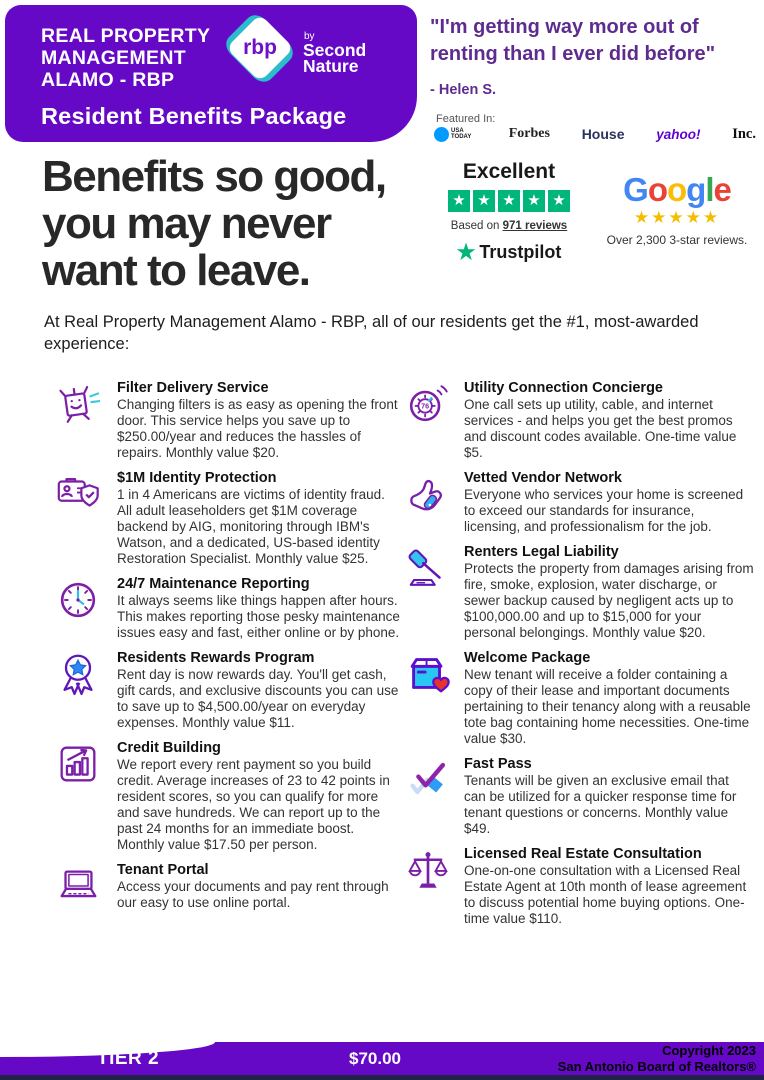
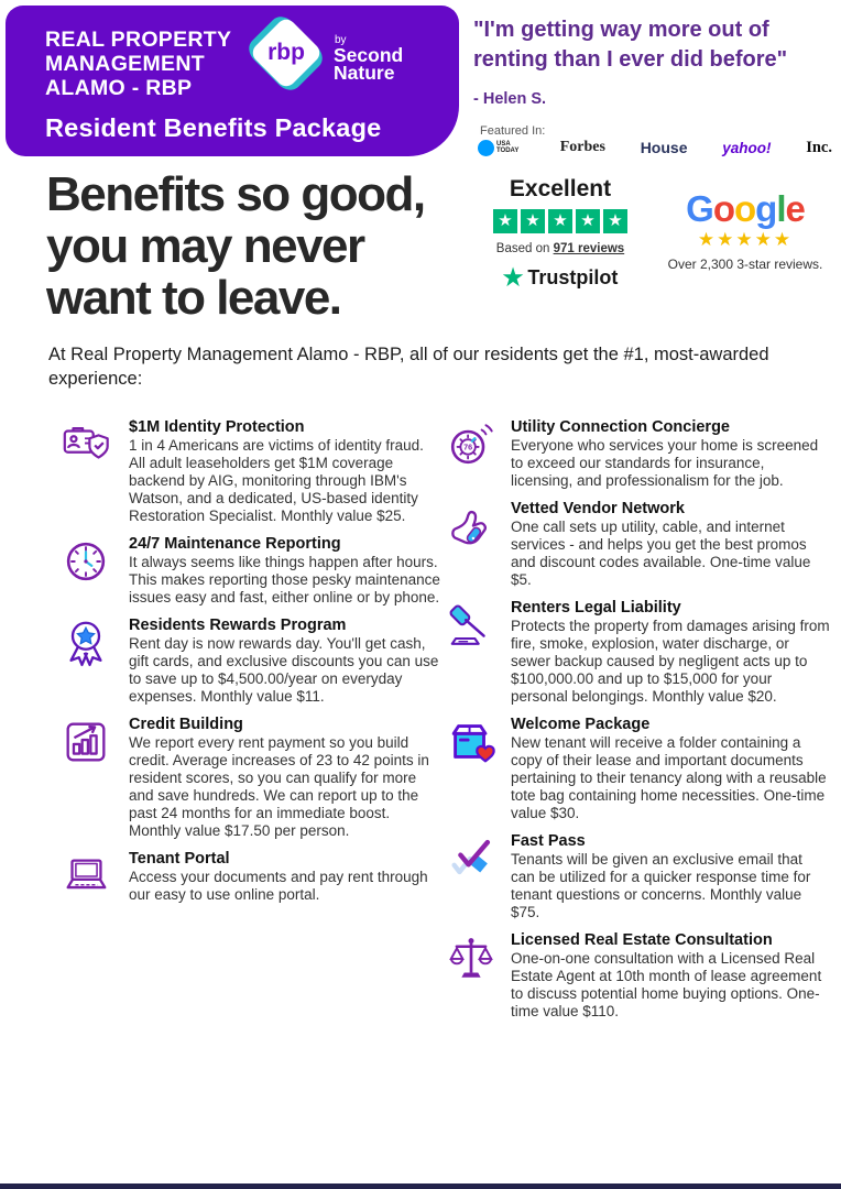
  REAL PROPERTY
  MANAGEMENT
  ALAMO - RBP
  rbp
  by
  Second
  Nature
  Resident Benefits Package
  "I'm getting way more out of renting than I ever did before"
  - Helen S.
  Featured In:
  Forbes
  House
  yahoo!
  Inc.
  Excellent
  ★
  ★
  ★
  ★
  ★
  Based on 971 reviews
  ★
  Trustpilot
  Google
  ★★★★★
  Over 2,300 3-star reviews.
  Benefits so good,
  you may never
  want to leave.
  At Real Property Management Alamo - RBP, all of our residents get the #1, most-awarded experience:
- Filter Delivery Service
- Changing filters is as easy as opening the front door. This service helps you save up to $250.00/year and reduces the hassles of repairs. Monthly value $20.
  $1M Identity Protection
  1 in 4 Americans are victims of identity fraud. All adult leaseholders get $1M coverage backend by AIG, monitoring through IBM's Watson, and a dedicated, US-based identity Restoration Specialist. Monthly value $25.
  24/7 Maintenance Reporting
  It always seems like things happen after hours. This makes reporting those pesky maintenance issues easy and fast, either online or by phone.
  Residents Rewards Program
  Rent day is now rewards day. You'll get cash, gift cards, and exclusive discounts you can use to save up to $4,500.00/year on everyday expenses. Monthly value $11.
  Credit Building
  We report every rent payment so you build credit. Average increases of 23 to 42 points in resident scores, so you can qualify for more and save hundreds. We can report up to the past 24 months for an immediate boost. Monthly value $17.50 per person.
  Tenant Portal
  Access your documents and pay rent through our easy to use online portal.
  76
  Utility Connection Concierge
- One call sets up utility, cable, and internet services - and helps you get the best promos and discount codes available. One-time value $5.
+ Everyone who services your home is screened to exceed our standards for insurance, licensing, and professionalism for the job.
  Vetted Vendor Network
- Everyone who services your home is screened to exceed our standards for insurance, licensing, and professionalism for the job.
+ One call sets up utility, cable, and internet services - and helps you get the best promos and discount codes available. One-time value $5.
  Renters Legal Liability
  Protects the property from damages arising from fire, smoke, explosion, water discharge, or sewer backup caused by negligent acts up to $100,000.00 and up to $15,000 for your personal belongings. Monthly value $20.
  Welcome Package
  New tenant will receive a folder containing a copy of their lease and important documents pertaining to their tenancy along with a reusable tote bag containing home necessities. One-time value $30.
  Fast Pass
- Tenants will be given an exclusive email that can be utilized for a quicker response time for tenant questions or concerns. Monthly value $49.
+ Tenants will be given an exclusive email that can be utilized for a quicker response time for tenant questions or concerns. Monthly value $75.
  Licensed Real Estate Consultation
  One-on-one consultation with a Licensed Real Estate Agent at 10th month of lease agreement to discuss potential home buying options. One-time value $110.
- TIER 2
- $70.00
- Copyright 2023
- San Antonio Board of Realtors®
